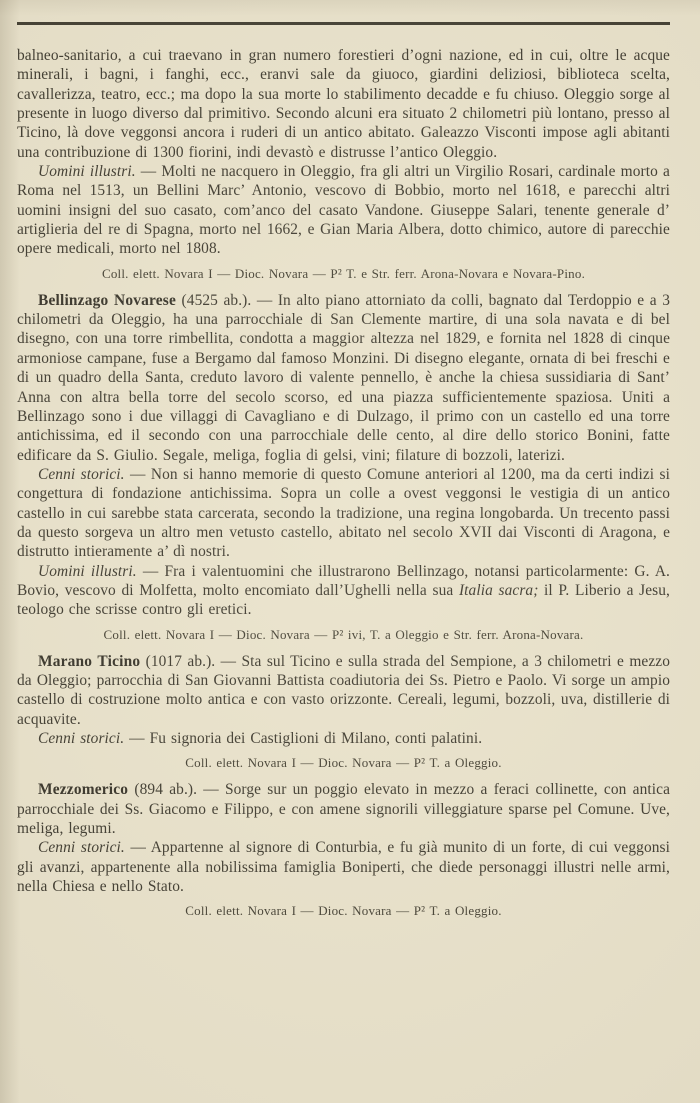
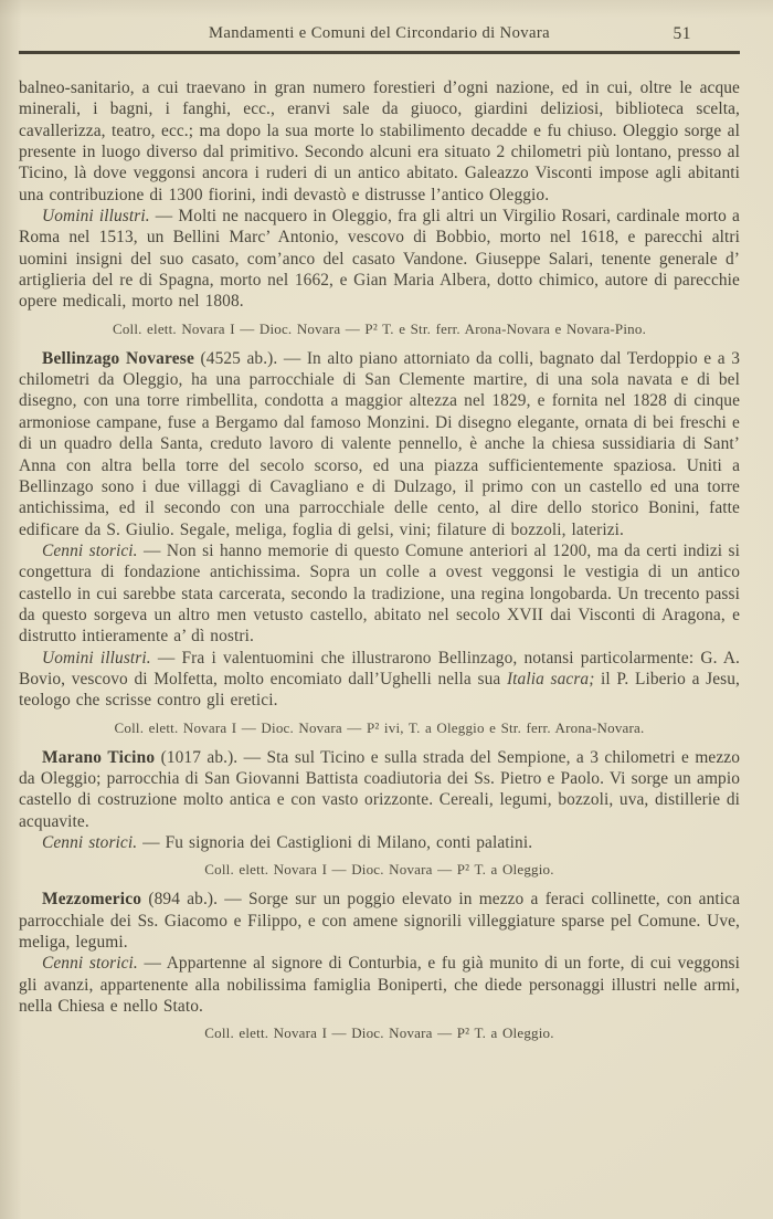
+ Mandamenti e Comuni del Circondario di Novara
+ 51
